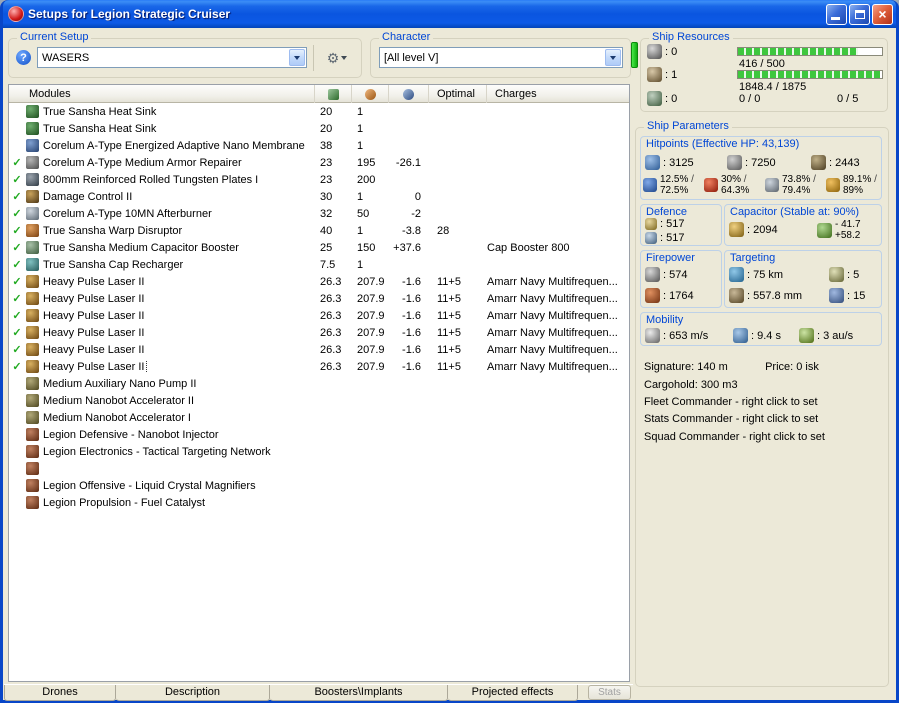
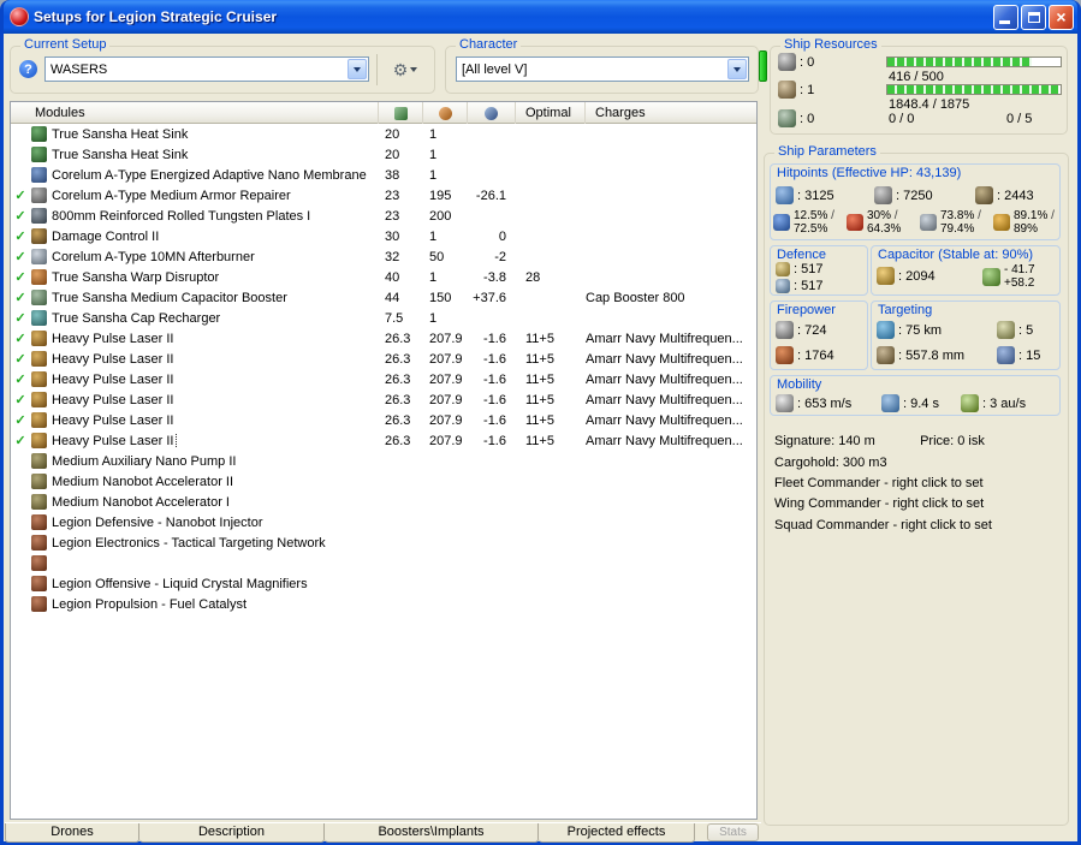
  Setups for Legion Strategic Cruiser
  ×
  Current Setup
  ?
  WASERS
  ⚙
  Character
  [All level V]
  Ship Resources
  : 0
  416 / 500
  : 1
  1848.4 / 1875
  : 0
  0 / 0
  0 / 5
  Modules
  Optimal
  Charges
  True Sansha Heat Sink
  20
  1
  True Sansha Heat Sink
  20
  1
  Corelum A-Type Energized Adaptive Nano Membrane
  38
  1
  ✓
  Corelum A-Type Medium Armor Repairer
  23
  195
  -26.1
  ✓
  800mm Reinforced Rolled Tungsten Plates I
  23
  200
  ✓
  Damage Control II
  30
  1
  0
  ✓
  Corelum A-Type 10MN Afterburner
  32
  50
  -2
  ✓
  True Sansha Warp Disruptor
  40
  1
  -3.8
  28
  ✓
  True Sansha Medium Capacitor Booster
- 25
+ 44
  150
  +37.6
  Cap Booster 800
  ✓
  True Sansha Cap Recharger
  7.5
  1
  ✓
  Heavy Pulse Laser II
  26.3
  207.9
  -1.6
  11+5
  Amarr Navy Multifrequen...
  ✓
  Heavy Pulse Laser II
  26.3
  207.9
  -1.6
  11+5
  Amarr Navy Multifrequen...
  ✓
  Heavy Pulse Laser II
  26.3
  207.9
  -1.6
  11+5
  Amarr Navy Multifrequen...
  ✓
  Heavy Pulse Laser II
  26.3
  207.9
  -1.6
  11+5
  Amarr Navy Multifrequen...
  ✓
  Heavy Pulse Laser II
  26.3
  207.9
  -1.6
  11+5
  Amarr Navy Multifrequen...
  ✓
  Heavy Pulse Laser II
  26.3
  207.9
  -1.6
  11+5
  Amarr Navy Multifrequen...
  Medium Auxiliary Nano Pump II
  Medium Nanobot Accelerator II
  Medium Nanobot Accelerator I
  Legion Defensive - Nanobot Injector
  Legion Electronics - Tactical Targeting Network
  Legion Offensive - Liquid Crystal Magnifiers
  Legion Propulsion - Fuel Catalyst
  Ship Parameters
  Hitpoints (Effective HP: 43,139)
  : 3125
  : 7250
  : 2443
  12.5% /
  72.5%
  30% /
  64.3%
  73.8% /
  79.4%
  89.1% /
  89%
  Defence
  : 517
  : 517
  Capacitor (Stable at: 90%)
  : 2094
  - 41.7
  +58.2
  Firepower
- : 574
+ : 724
  : 1764
  Targeting
  : 75 km
  : 5
  : 557.8 mm
  : 15
  Mobility
  : 653 m/s
  : 9.4 s
  : 3 au/s
  Signature: 140 m Price: 0 isk
  Cargohold: 300 m3
  Fleet Commander - right click to set
- Stats Commander - right click to set
+ Wing Commander - right click to set
  Squad Commander - right click to set
  Drones
  Description
  Boosters\Implants
  Projected effects
  Stats
